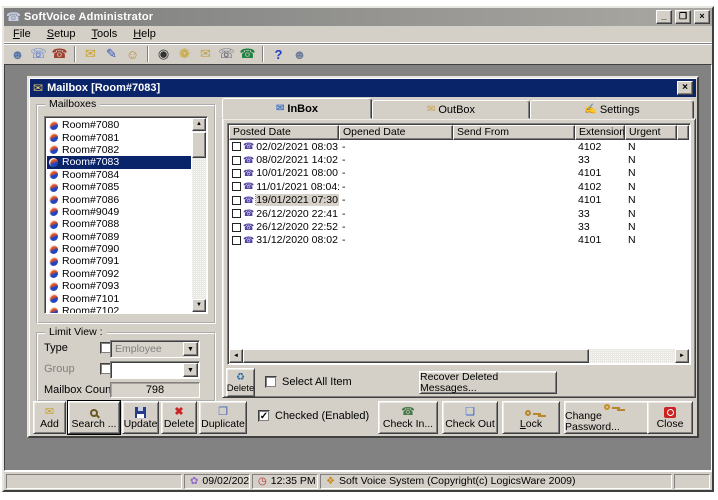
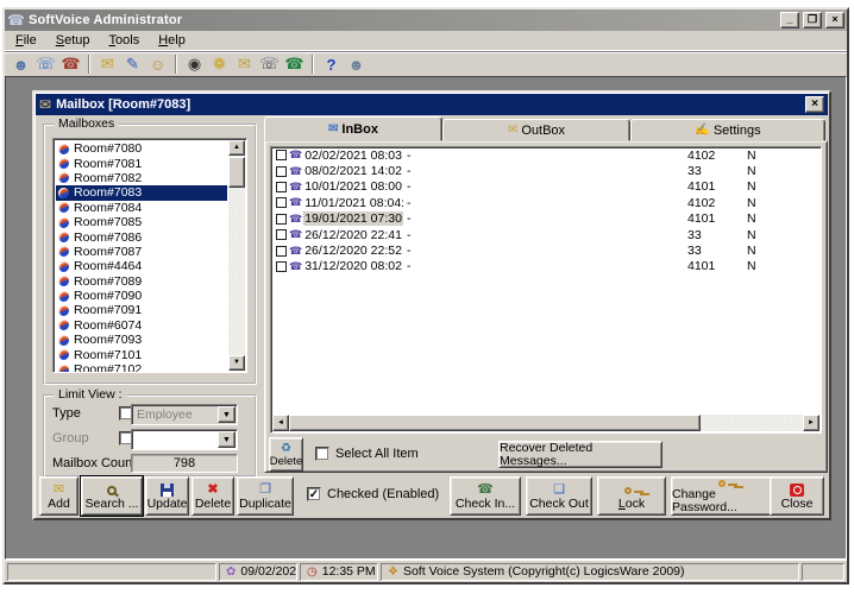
  ☎
  SoftVoice Administrator
  _
  ❐
  ×
  File
  Setup
  Tools
  Help
  ☻
  ☏
  ☎
  ✉
  ✎
  ☺
  ◉
  ❁
  ✉
  ☏
  ☎
  ?
  ☻
  ✉
  Mailbox [Room#7083]
  ×
  Mailboxes
  Room#7080
  Room#7081
  Room#7082
  Room#7083
  Room#7084
  Room#7085
  Room#7086
- Room#9049
+ Room#7087
- Room#7088
+ Room#4464
  Room#7089
  Room#7090
  Room#7091
- Room#7092
+ Room#6074
  Room#7093
  Room#7101
  Room#7102
  Limit View :
  Type
  Employee
  Group
  Mailbox Coun
  798
  ✉
  InBox
  ✉
  OutBox
  ✍
  Settings
- Posted Date
- Opened Date
- Send From
- Extension
- Urgent
  ☎
  02/02/2021 08:03
  -
  4102
  N
  ☎
  08/02/2021 14:02
  -
  33
  N
  ☎
  10/01/2021 08:00
  -
  4101
  N
  ☎
  11/01/2021 08:04:
  -
  4102
  N
  ☎
  19/01/2021 07:30
  -
  4101
  N
  ☎
  26/12/2020 22:41
  -
  33
  N
  ☎
  26/12/2020 22:52
  -
  33
  N
  ☎
  31/12/2020 08:02
  -
  4101
  N
  ♻
  Delete
  Select All Item
  Recover Deleted Messages...
  ✉
  Add
  Search ...
  Update
  ✖
  Delete
  ❐
  Duplicate
  ✓
  Checked (Enabled)
  ☎
  Check In...
  ❏
  Check Out
  Lock
  Change Password...
  Close
  ✿
  09/02/202
  ◷
  12:35 PM
  ❖
  Soft Voice System (Copyright(c) LogicsWare 2009)
